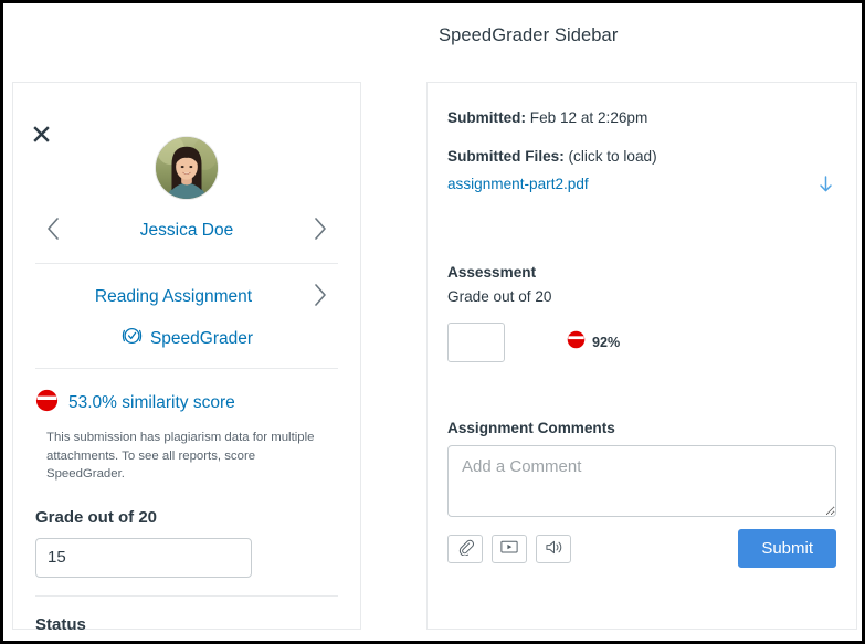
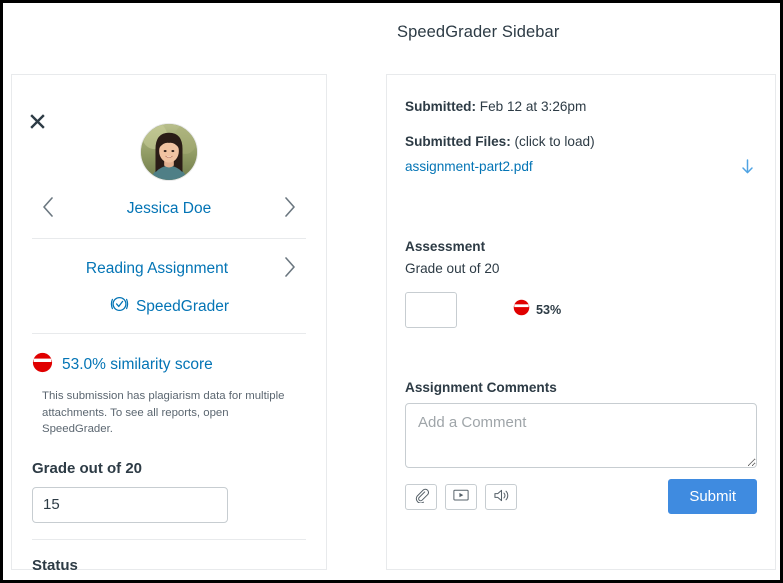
  SpeedGrader Sidebar
  Jessica Doe
  Reading Assignment
  SpeedGrader
  53.0% similarity score
- This submission has plagiarism data for multiple attachments. To see all reports, score SpeedGrader.
+ This submission has plagiarism data for multiple attachments. To see all reports, open SpeedGrader.
  Grade out of 20
  15
  Status
- Submitted: Feb 12 at 2:26pm
+ Submitted: Feb 12 at 3:26pm
  Submitted Files: (click to load)
  assignment-part2.pdf
  Assessment
  Grade out of 20
- 92%
+ 53%
  Assignment Comments
  Add a Comment
  Submit
